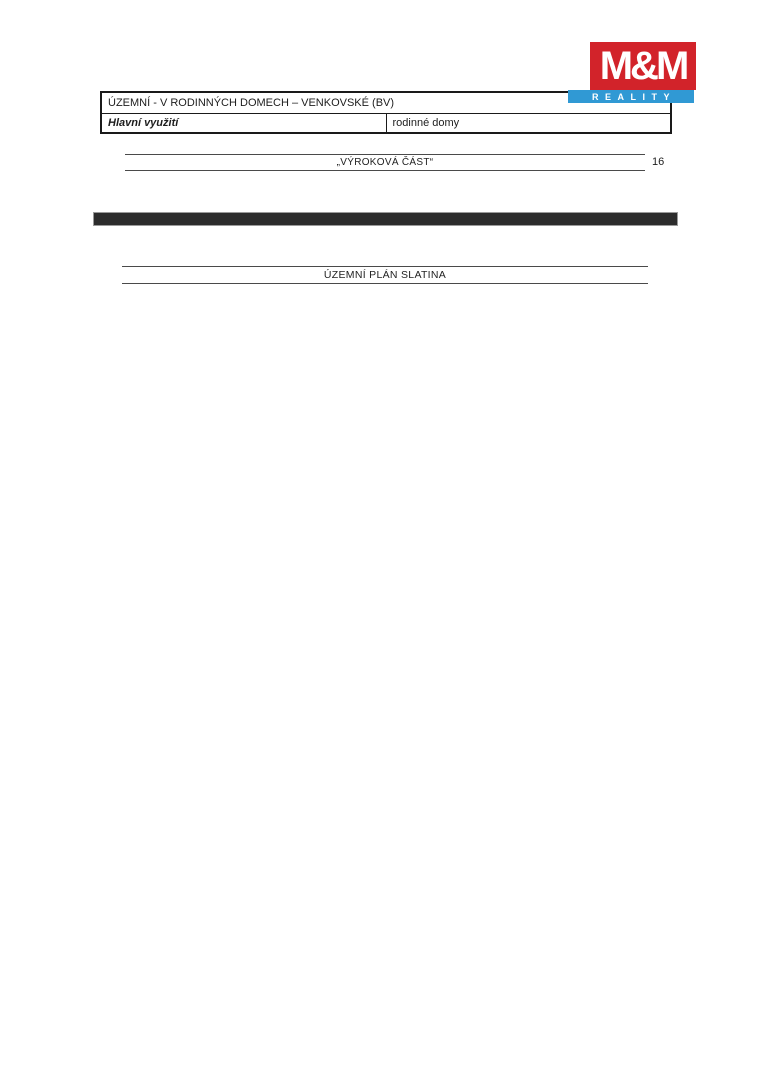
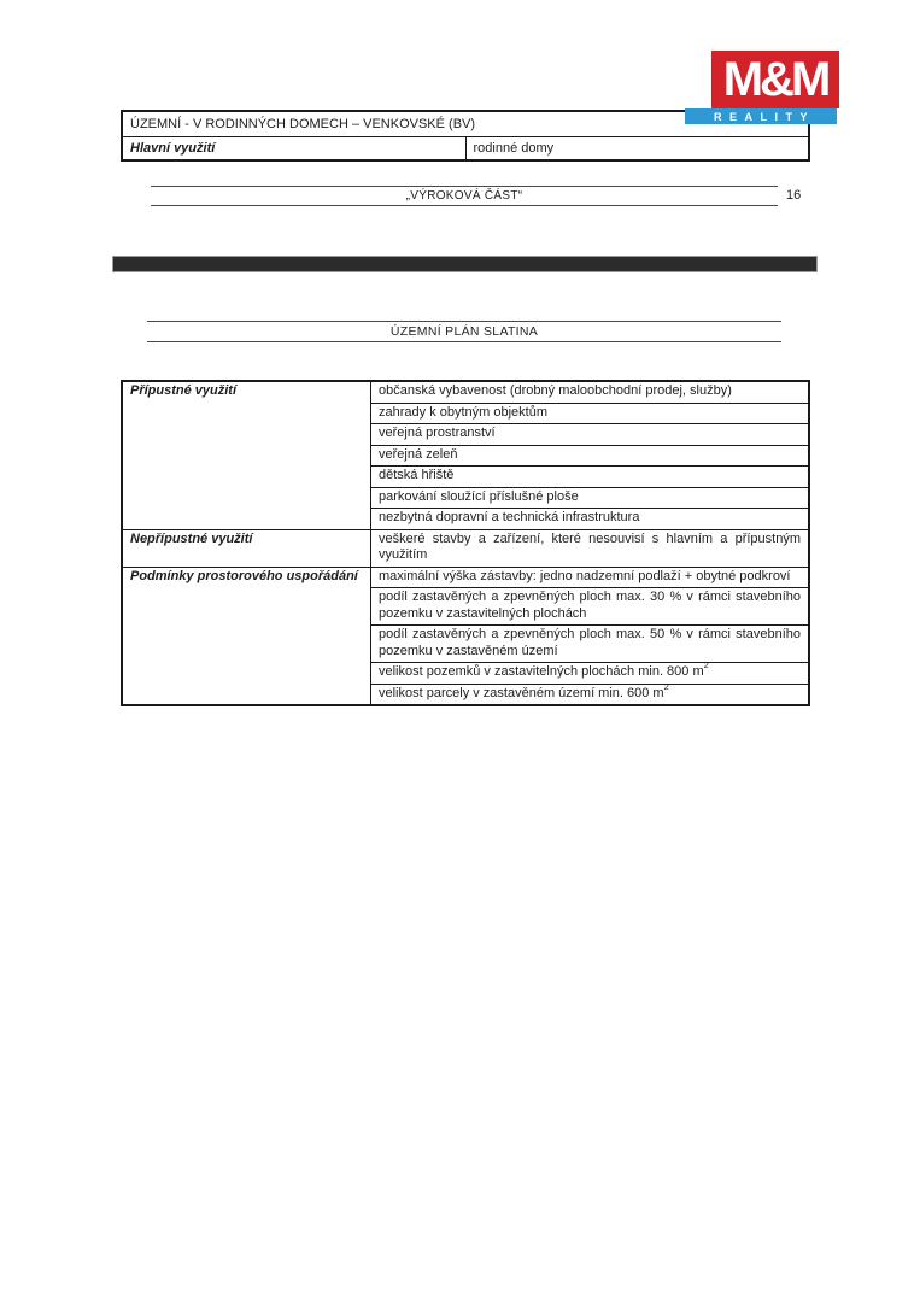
  M&M
  REALITY
  ÚZEMNÍ - V RODINNÝCH DOMECH – VENKOVSKÉ (BV)
  Hlavní využití	rodinné domy
  „VÝROKOVÁ ČÁST“
  16
  ÚZEMNÍ PLÁN SLATINA
+ Přípustné využití	občanská vybavenost (drobný maloobchodní prodej, služby)
+ zahrady k obytným objektům
+ veřejná prostranství
+ veřejná zeleň
+ dětská hřiště
+ parkování sloužící příslušné ploše
+ nezbytná dopravní a technická infrastruktura
+ Nepřípustné využití	veškeré stavby a zařízení, které nesouvisí s hlavním a přípustným využitím
+ Podmínky prostorového uspořádání	maximální výška zástavby: jedno nadzemní podlaží + obytné podkroví
+ podíl zastavěných a zpevněných ploch max. 30 % v rámci stavebního pozemku v zastavitelných plochách
+ podíl zastavěných a zpevněných ploch max. 50 % v rámci stavebního pozemku v zastavěném území
+ velikost pozemků v zastavitelných plochách min. 800 m2
+ velikost parcely v zastavěném území min. 600 m2
